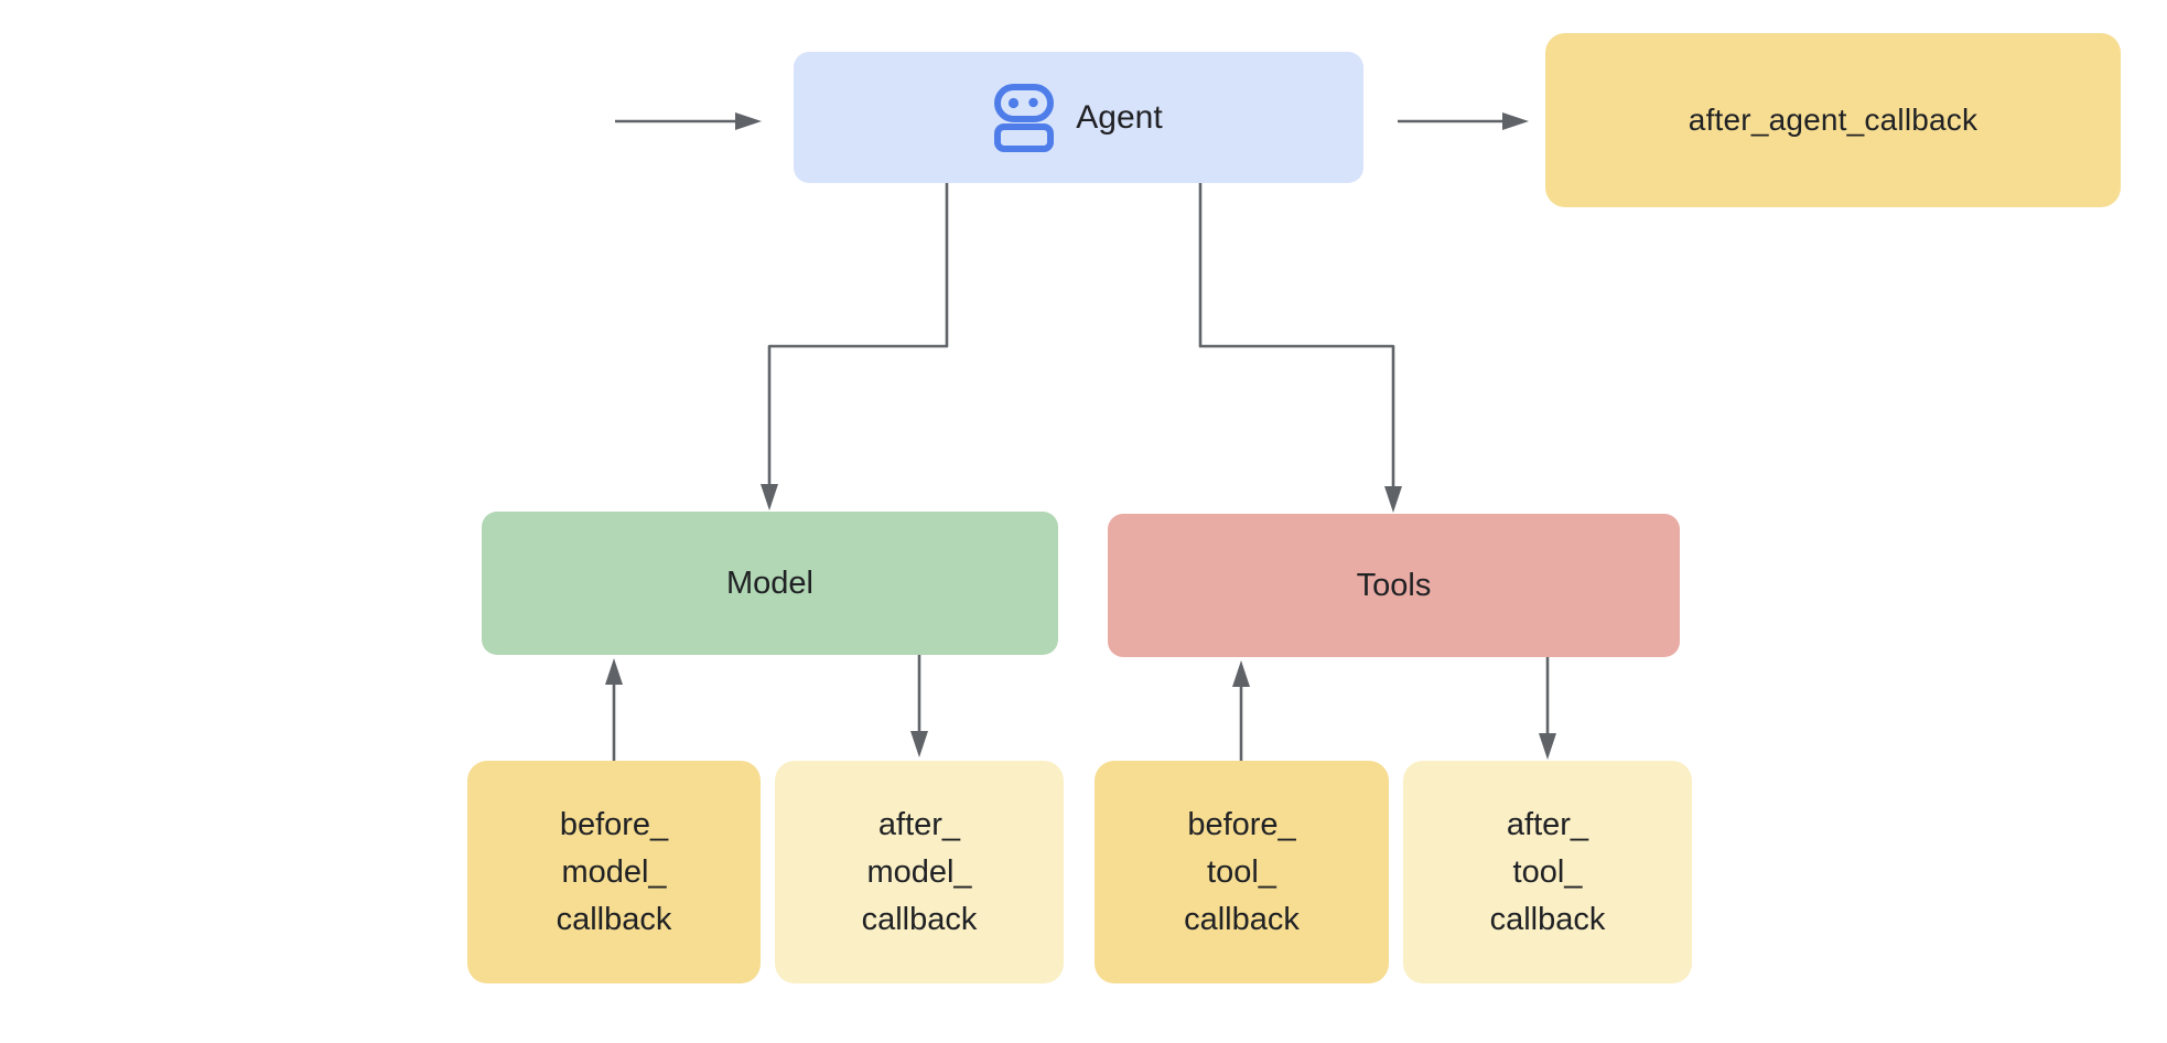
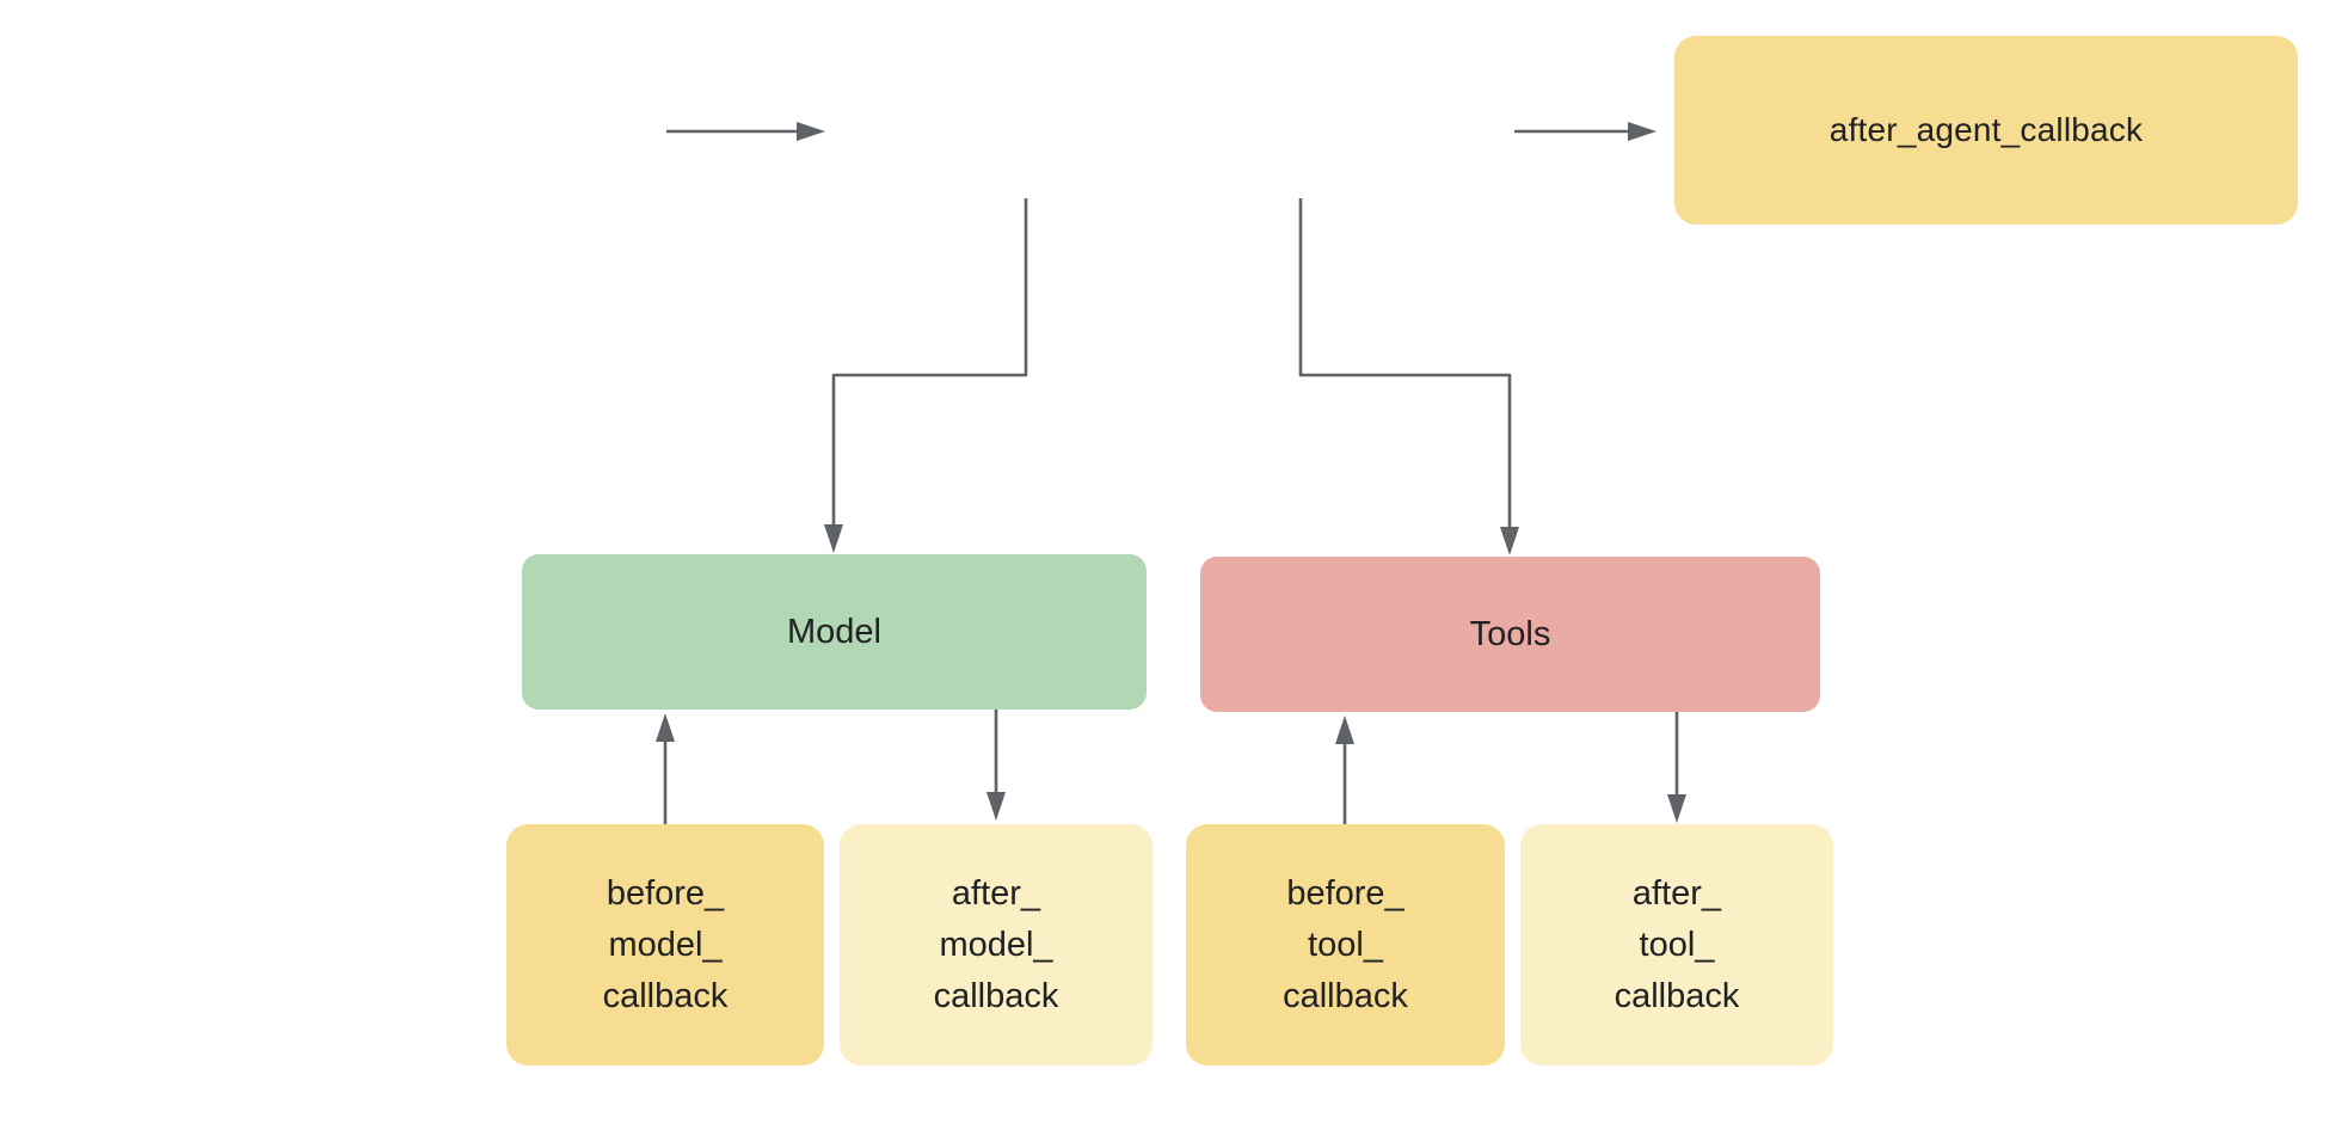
- Agent
  after_agent_callback
  Model
  Tools
  before_
  model_
  callback
  after_
  model_
  callback
  before_
  tool_
  callback
  after_
  tool_
  callback
